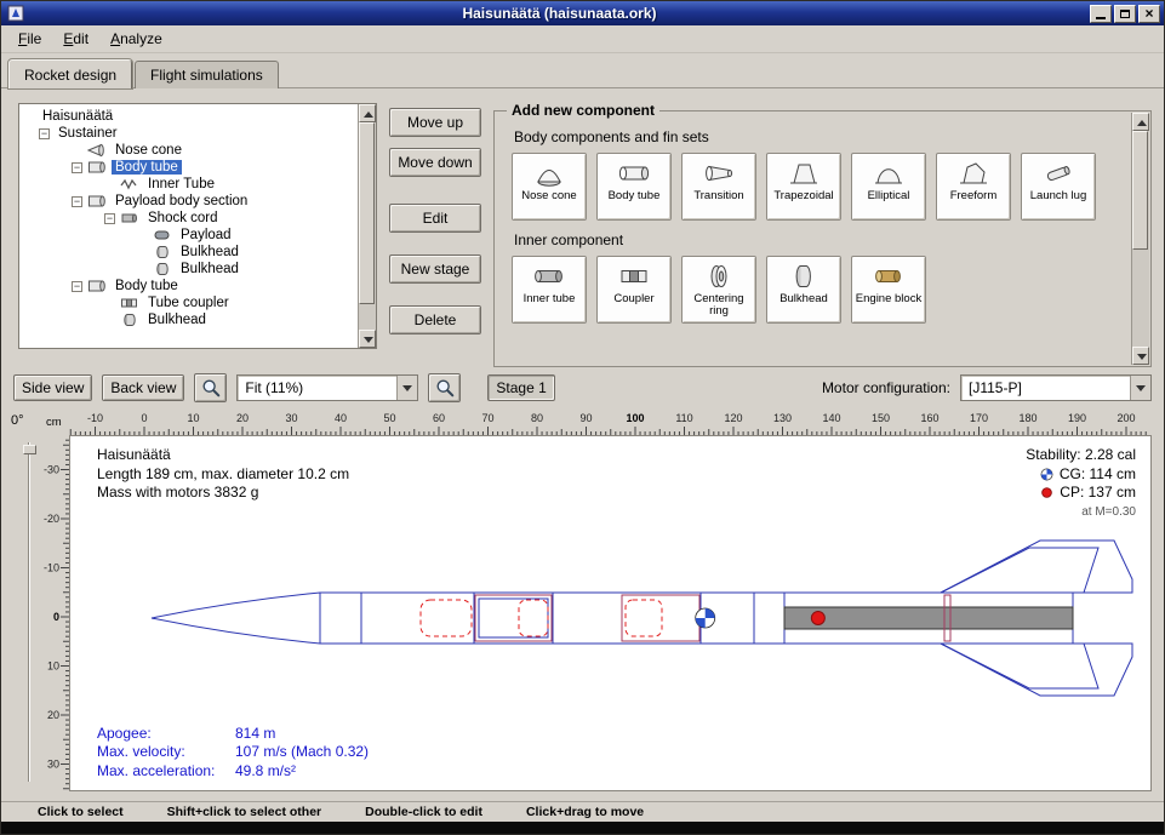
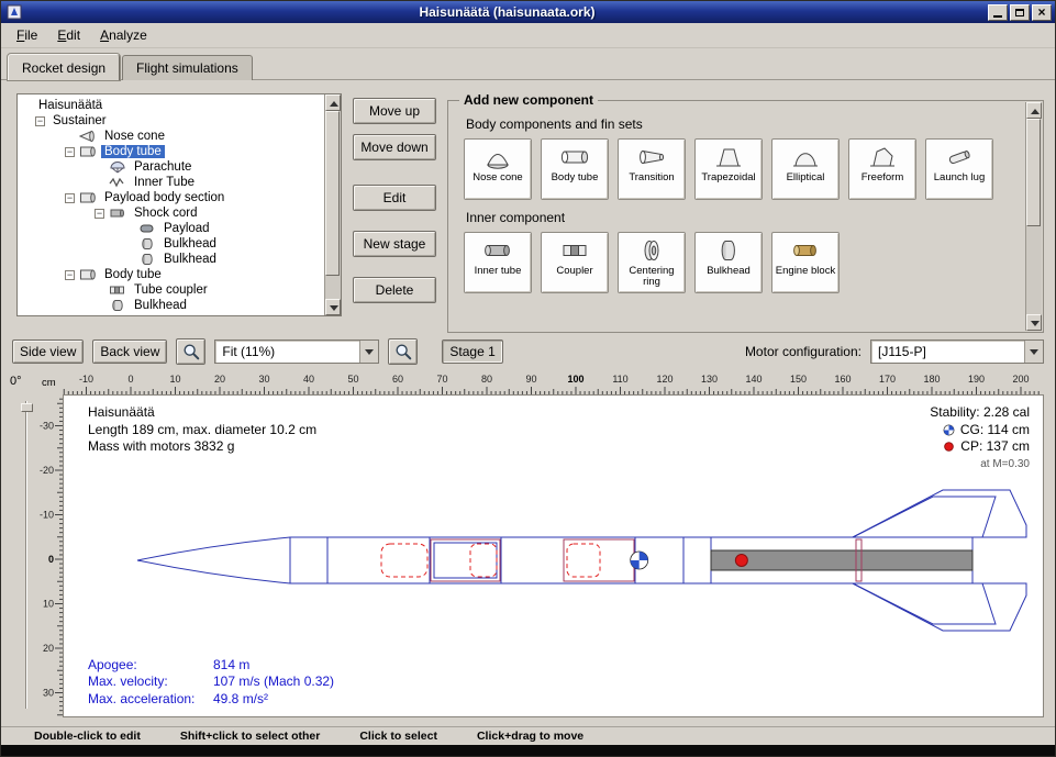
  Haisunäätä (haisunaata.ork)
  ×
  File
  Edit
  Analyze
  Rocket design
  Flight simulations
  Haisunäätä
  −
  Sustainer
  Nose cone
  −
  Body tube
+ Parachute
  Inner Tube
  −
  Payload body section
  −
  Shock cord
  Payload
  Bulkhead
  Bulkhead
  −
  Body tube
  Tube coupler
  Bulkhead
  Move up
  Move down
  Edit
  New stage
  Delete
  Add new component
  Body components and fin sets
  Nose cone
  Body tube
  Transition
  Trapezoidal
  Elliptical
  Freeform
  Launch lug
  Inner component
  Inner tube
  Coupler
  Centering ring
  Bulkhead
  Engine block
  Side view
  Back view
  Fit (11%)
  Stage 1
  Motor configuration:
  [J115-P]
  0°
  cm
  -10
  0
  10
  20
  30
  40
  50
  60
  70
  80
  90
  100
  110
  120
  130
  140
  150
  160
  170
  180
  190
  200
  -30
  -20
  -10
  0
  10
  20
  30
  Haisunäätä
  Length 189 cm, max. diameter 10.2 cm
  Mass with motors 3832 g
  Stability: 2.28 cal
  CG: 114 cm
  CP: 137 cm
  at M=0.30
  Apogee:
  814 m
  Max. velocity:
  107 m/s (Mach 0.32)
  Max. acceleration:
  49.8 m/s²
- Click to select
+ Double-click to edit
  Shift+click to select other
- Double-click to edit
+ Click to select
  Click+drag to move
